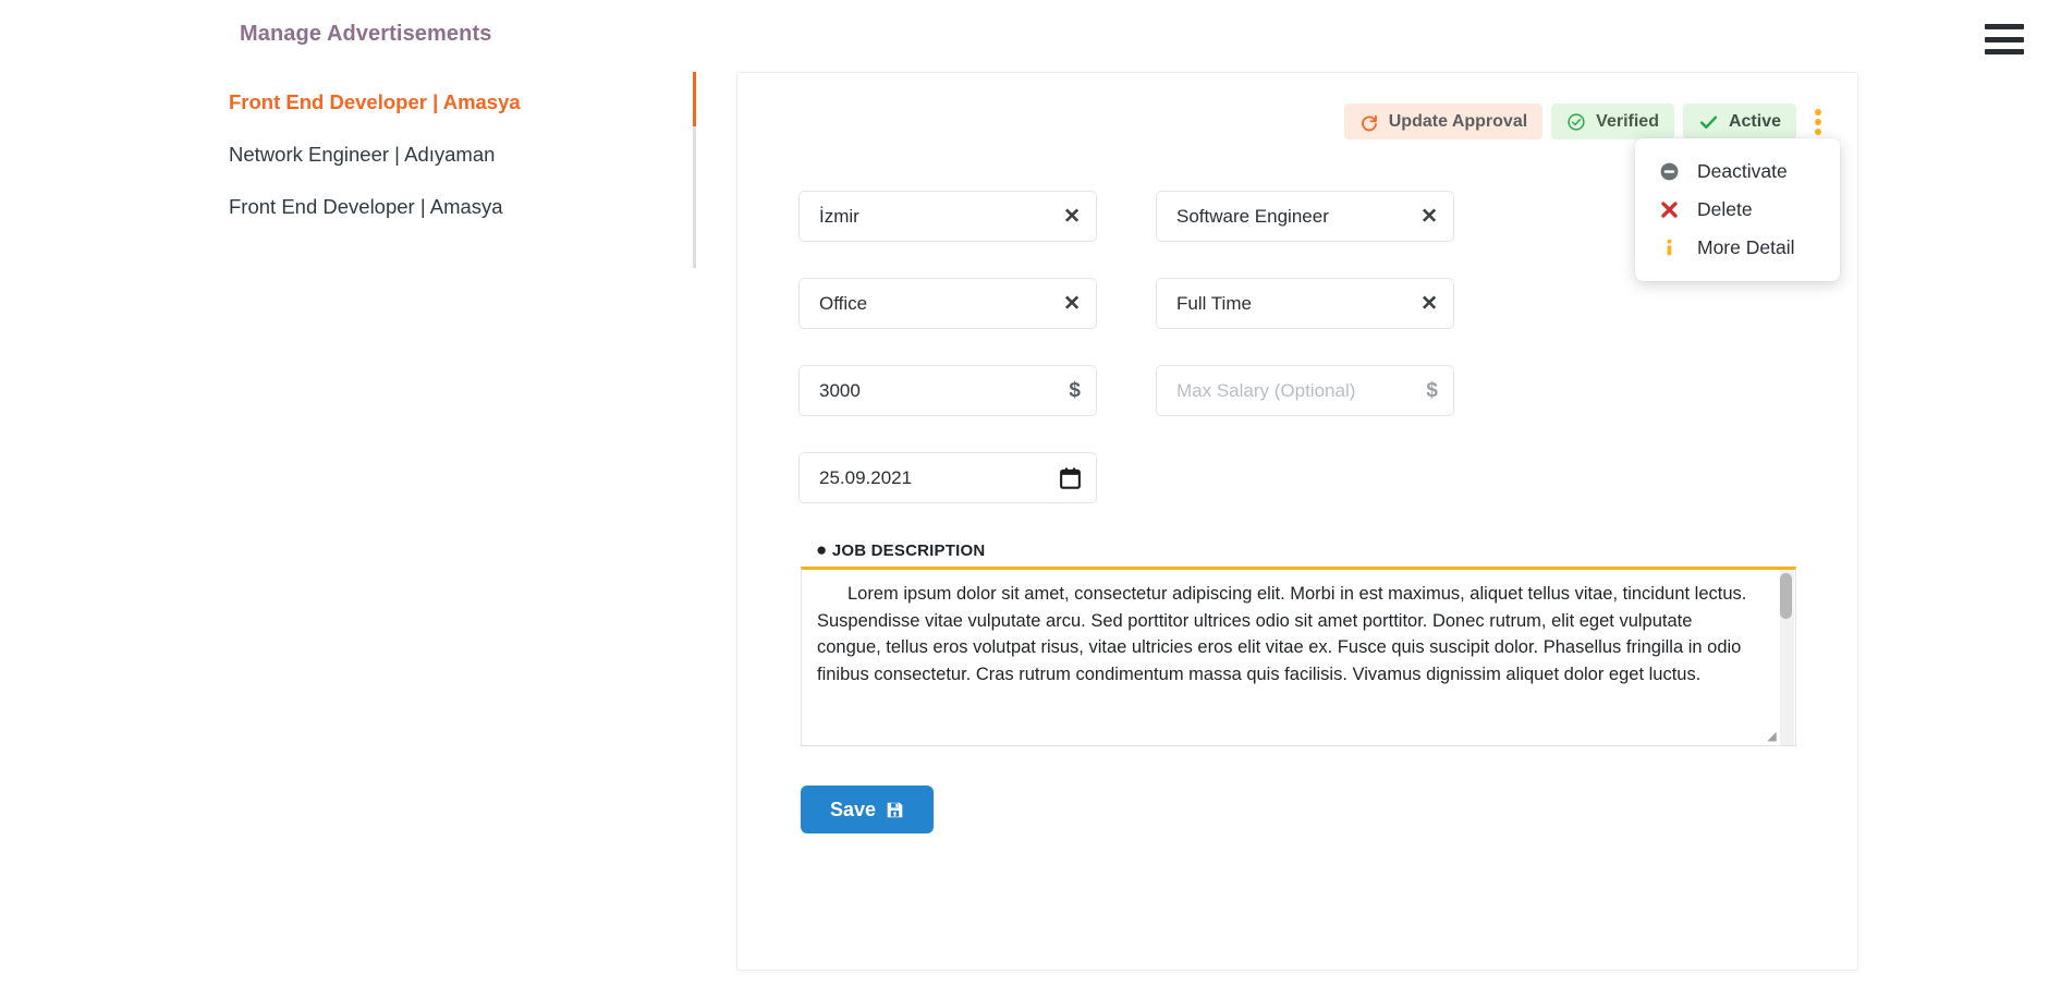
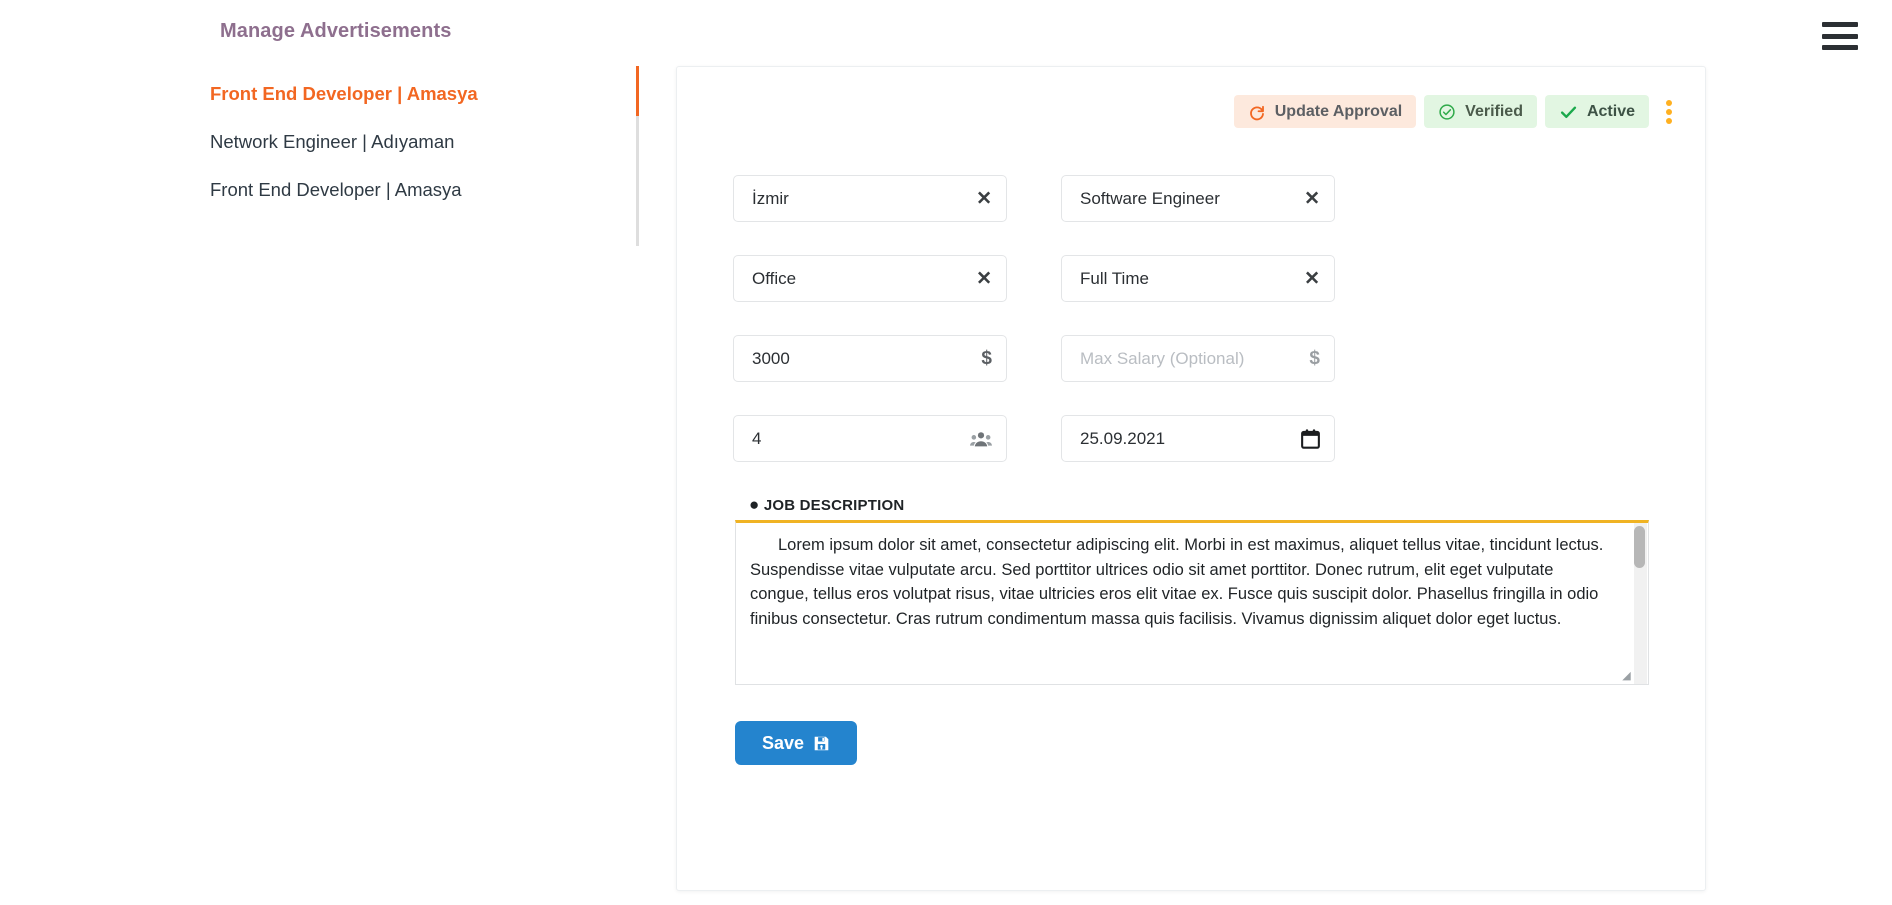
  Manage Advertisements
  Front End Developer | Amasya
  Network Engineer | Adıyaman
  Front End Developer | Amasya
  Update Approval
  Verified
  Active
- Deactivate
- Delete
- More Detail
  İzmir
  ✕
  Software Engineer
  ✕
  Office
  ✕
  Full Time
  ✕
  3000
  $
  Max Salary (Optional)
  $
+ 4
  25.09.2021
  ● JOB DESCRIPTION
  Lorem ipsum dolor sit amet, consectetur adipiscing elit. Morbi in est maximus, aliquet tellus vitae, tincidunt lectus. Suspendisse vitae vulputate arcu. Sed porttitor ultrices odio sit amet porttitor. Donec rutrum, elit eget vulputate congue, tellus eros volutpat risus, vitae ultricies eros elit vitae ex. Fusce quis suscipit dolor. Phasellus fringilla in odio finibus consectetur. Cras rutrum condimentum massa quis facilisis. Vivamus dignissim aliquet dolor eget luctus.
  ◢
  Save
